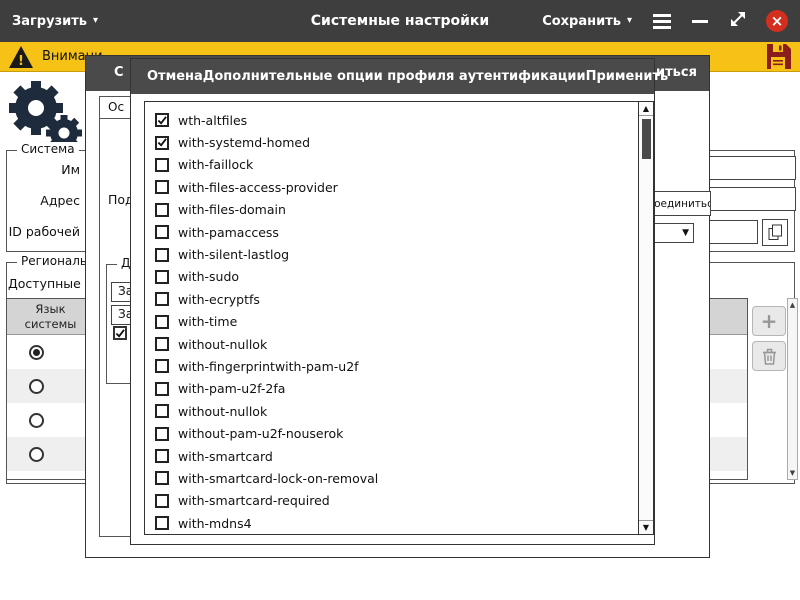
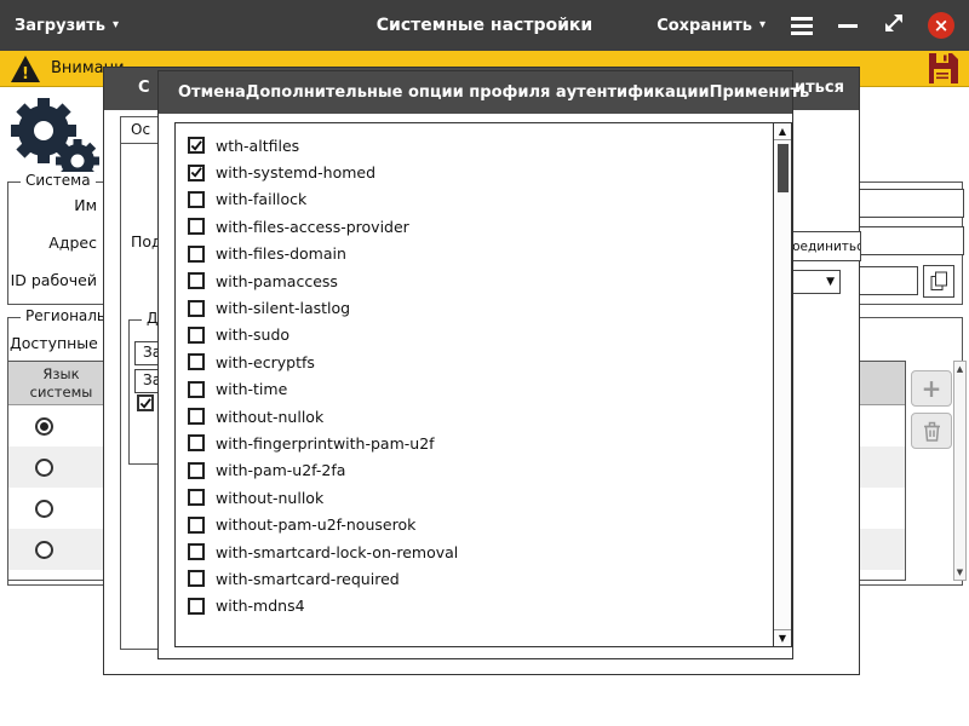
  Загрузить
  ▾
  Системные настройки
  Сохранить
  ▾
  ×
  !
  Внима
  Система
  Им
  Адрес
  ID рабочей
  Региональ
  Доступные
  Язык системы
  +
  ▲
  ▼
  С
  иться
  Ос
  ▼
  Отмена
  Дополнительные опции профиля аутентификации
  Применить
  wth-altfiles
  with-systemd-homed
  with-faillock
  with-files-access-provider
  with-files-domain
  with-pamaccess
  with-silent-lastlog
  with-sudo
  with-ecryptfs
  with-time
  without-nullok
  with-fingerprintwith-pam-u2f
  with-pam-u2f-2fa
  without-nullok
  without-pam-u2f-nouserok
- with-smartcard
  with-smartcard-lock-on-removal
  with-smartcard-required
  with-mdns4
  ▲
  ▼
